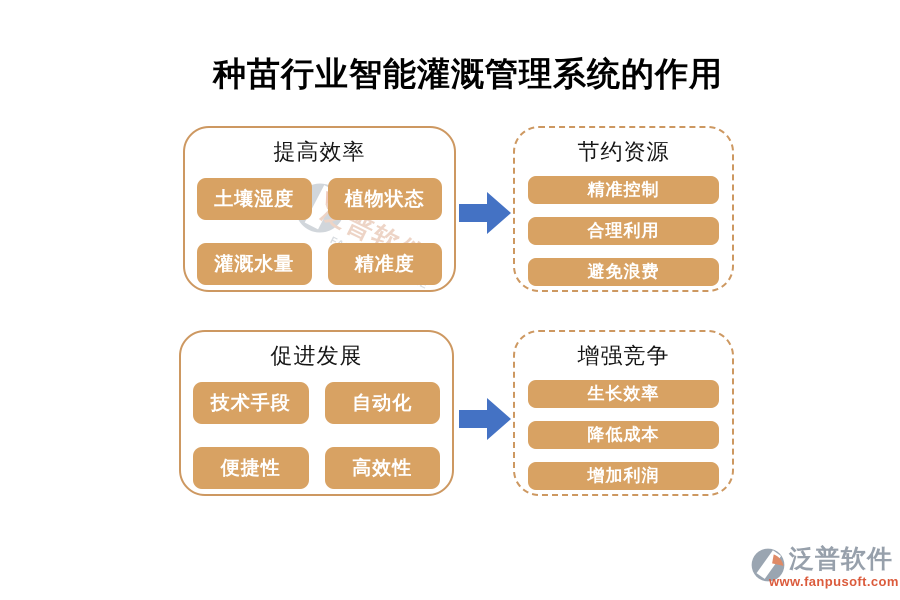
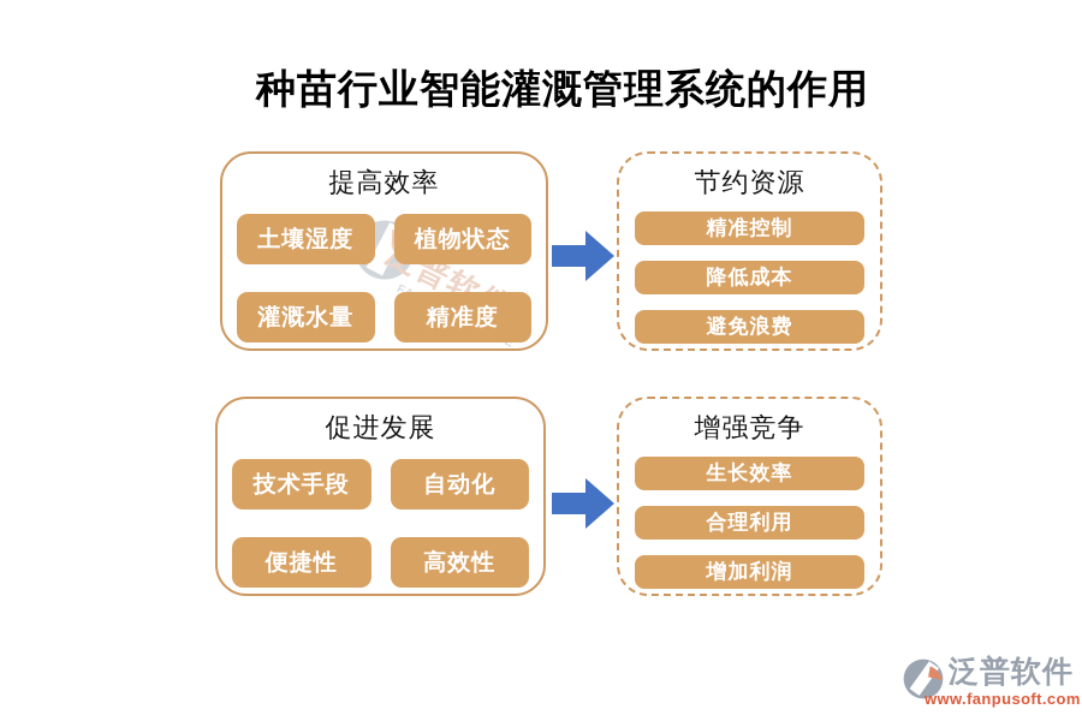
  种苗行业智能灌溉管理系统的作用
  提高效率
  土壤湿度
  植物状态
  灌溉水量
  精准度
  节约资源
  精准控制
- 合理利用
+ 降低成本
  避免浪费
  促进发展
  技术手段
  自动化
  便捷性
  高效性
  增强竞争
  生长效率
- 降低成本
+ 合理利用
  增加利润
  泛普软件
  www.fanpusoft.com
